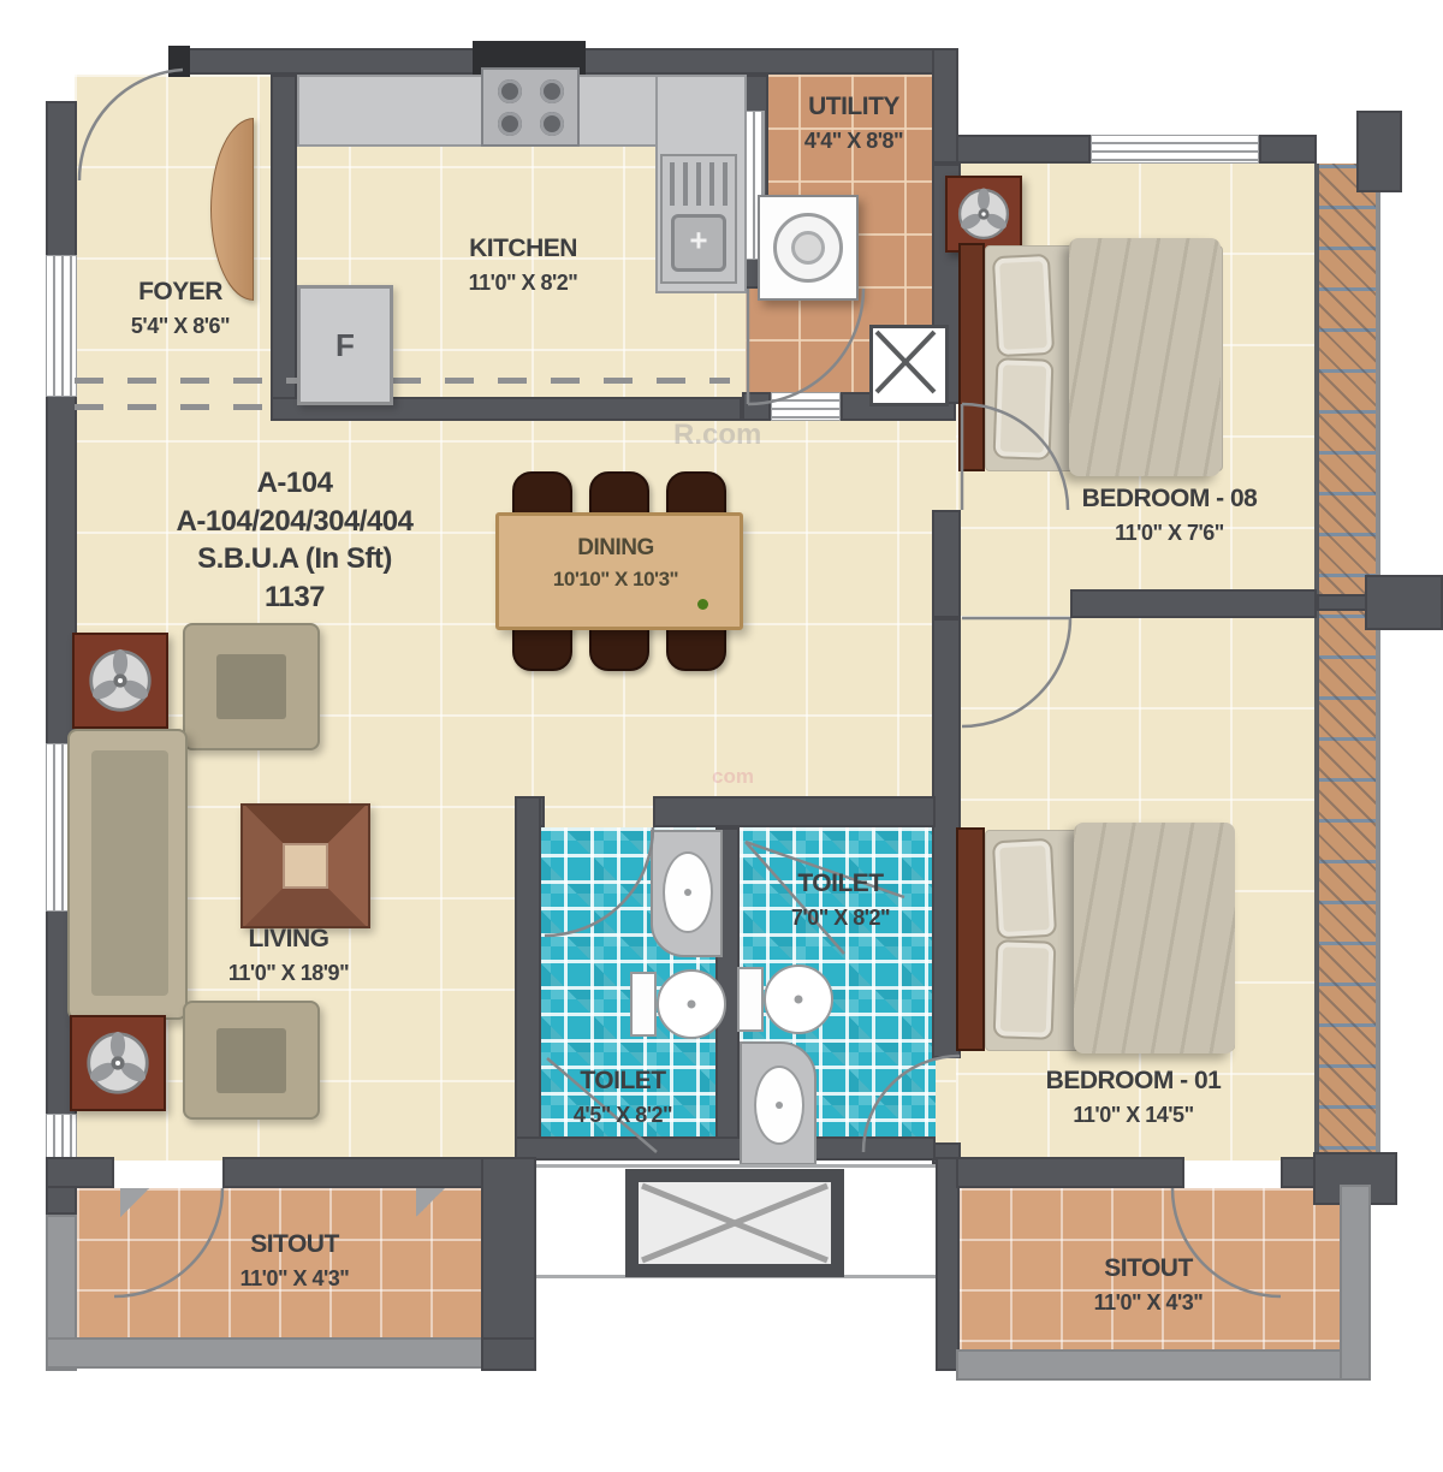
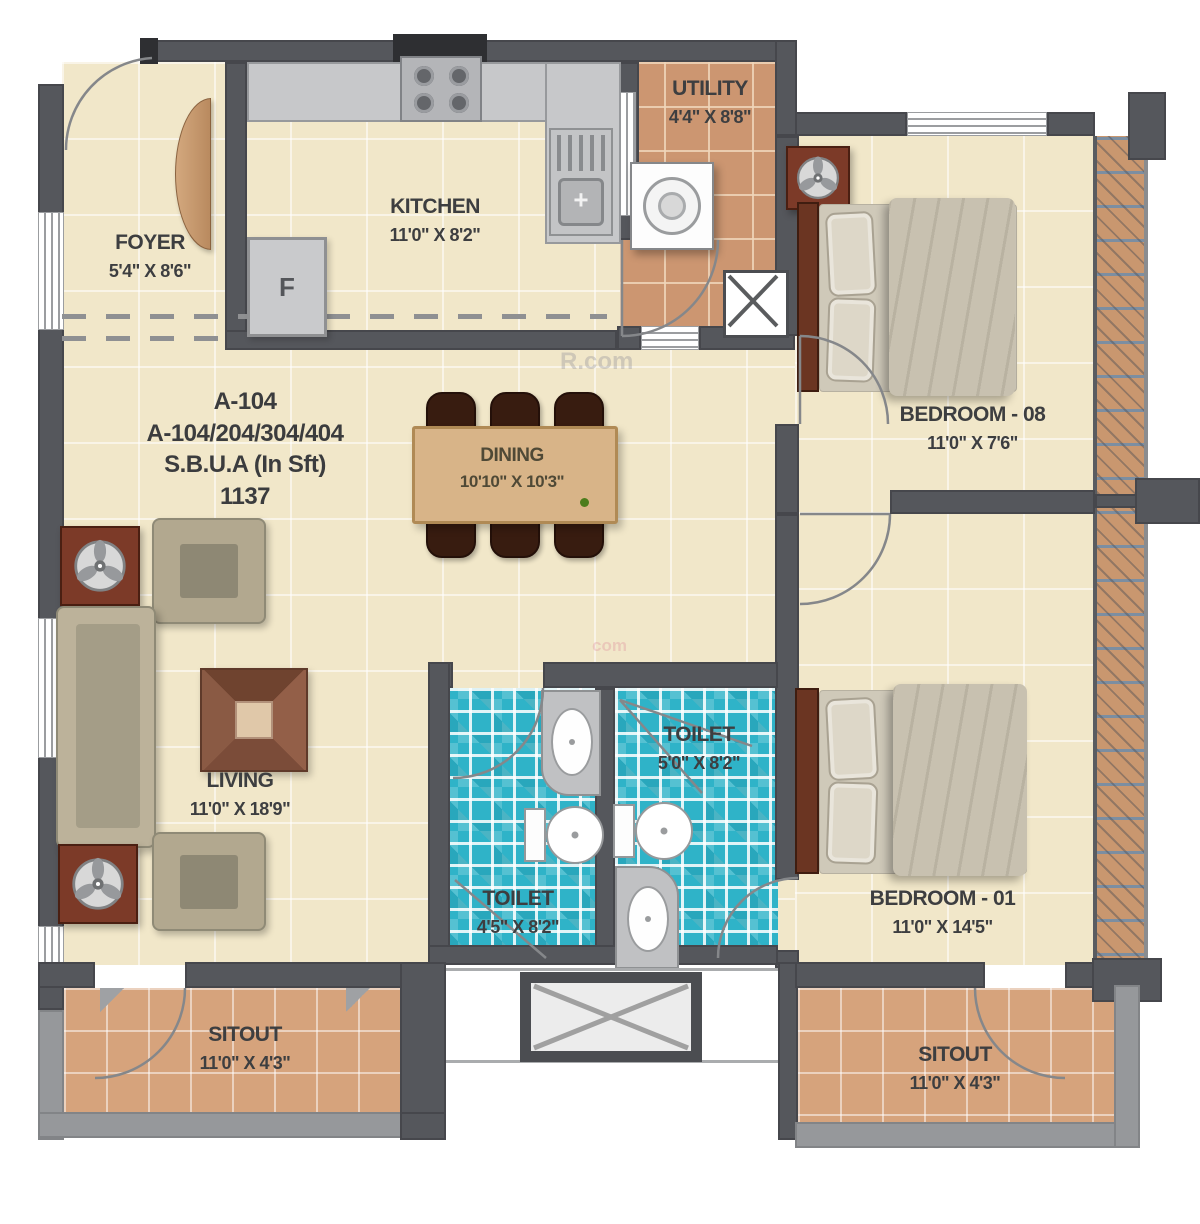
  F
  FOYER
  5'4" X 8'6"
  KITCHEN
  11'0" X 8'2"
  UTILITY
  4'4" X 8'8"
  BEDROOM - 08
  11'0" X 7'6"
  DINING
  10'10" X 10'3"
  A-104
  A-104/204/304/404
  S.B.U.A (In Sft)
  1137
  LIVING
  11'0" X 18'9"
  TOILET
- 7'0" X 8'2"
+ 5'0" X 8'2"
  TOILET
  4'5" X 8'2"
  BEDROOM - 01
  11'0" X 14'5"
  SITOUT
  11'0" X 4'3"
  SITOUT
  11'0" X 4'3"
  R.com
  com
